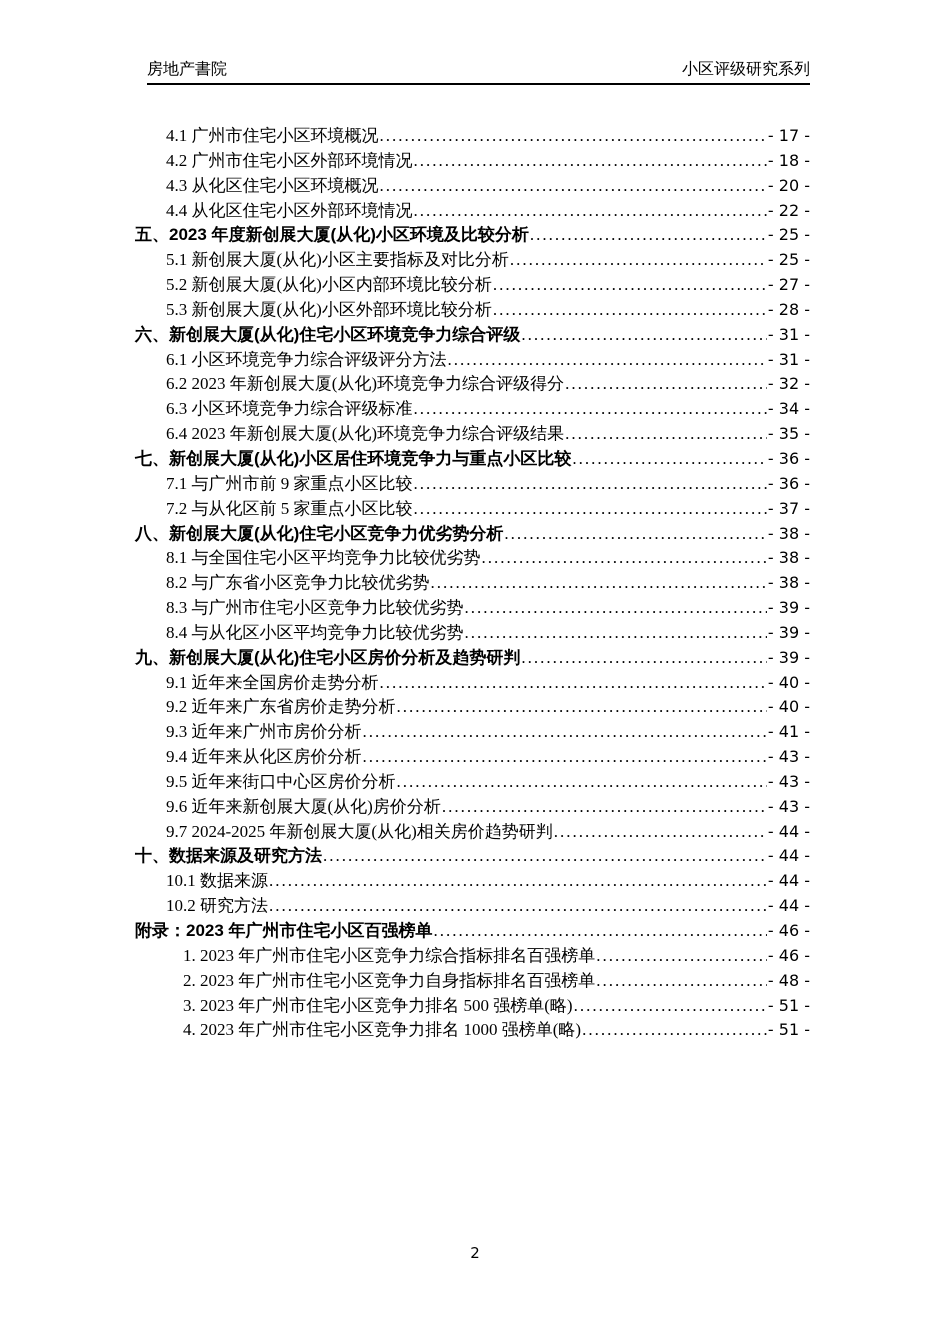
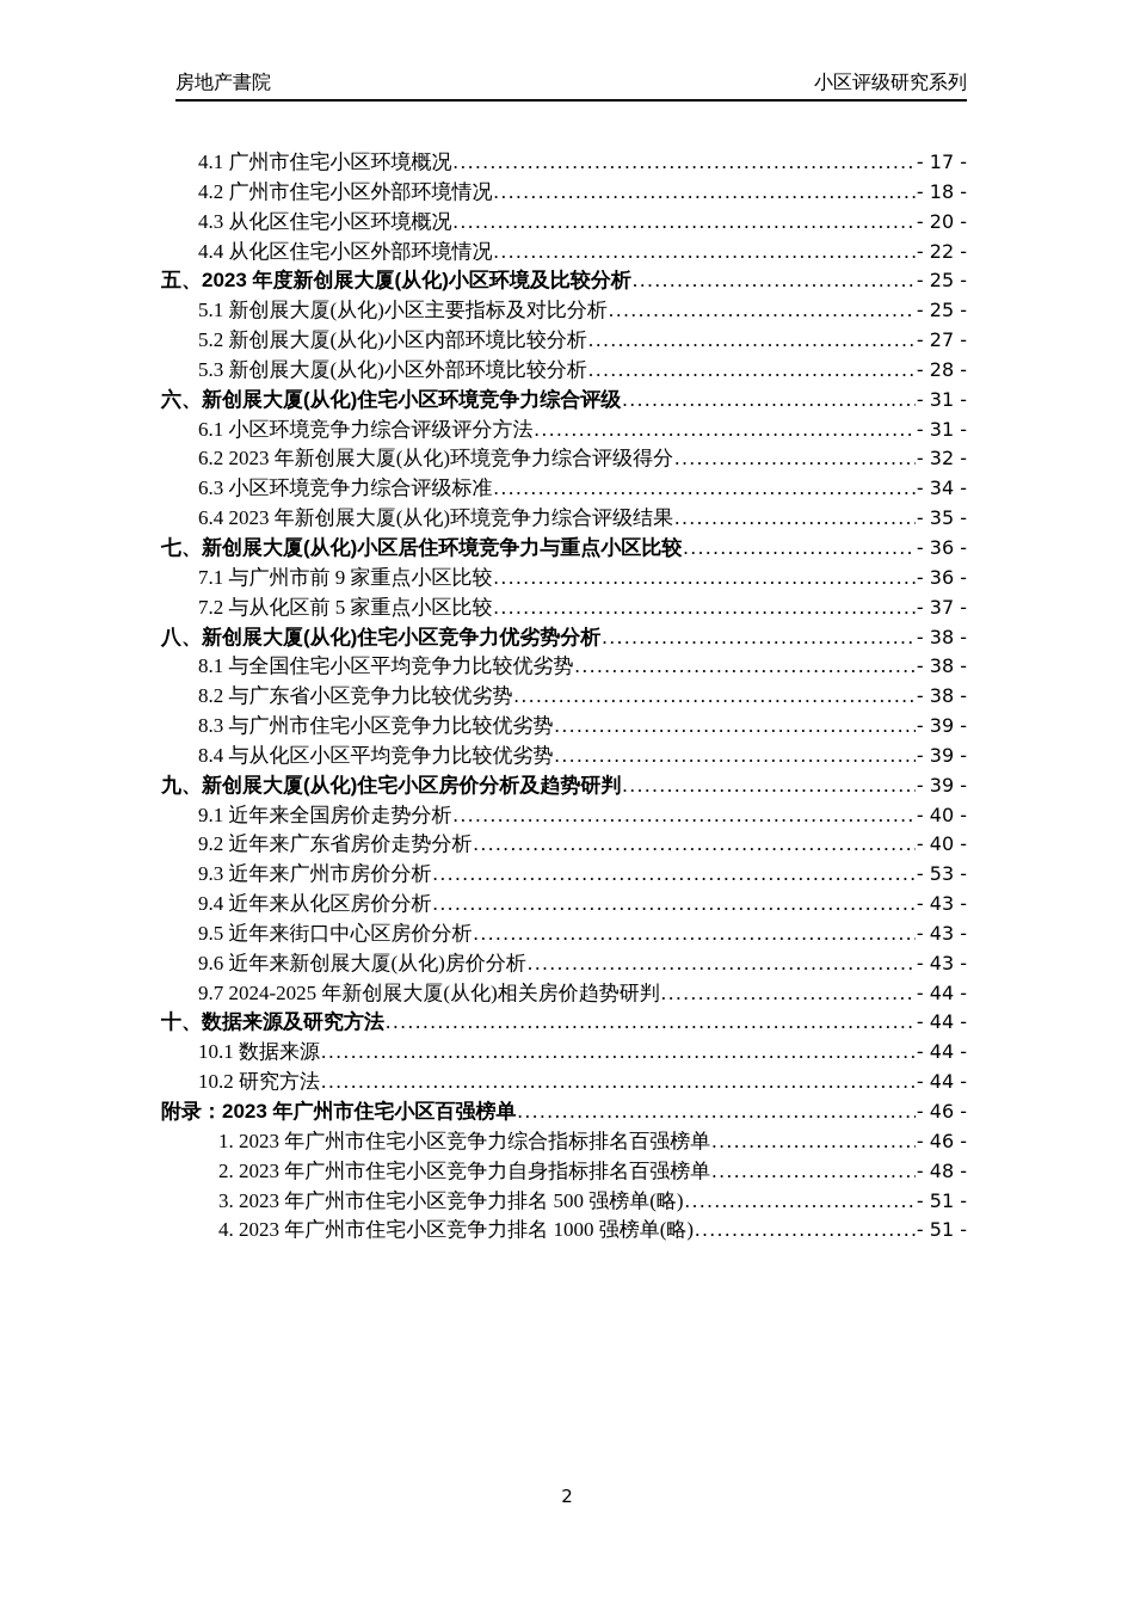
  房地产書院
  小区评级研究系列
  4.1 广州市住宅小区环境概况
  - 17 -
  4.2 广州市住宅小区外部环境情况
  - 18 -
  4.3 从化区住宅小区环境概况
  - 20 -
  4.4 从化区住宅小区外部环境情况
  - 22 -
  五、2023 年度新创展大厦(从化)小区环境及比较分析
  - 25 -
  5.1 新创展大厦(从化)小区主要指标及对比分析
  - 25 -
  5.2 新创展大厦(从化)小区内部环境比较分析
  - 27 -
  5.3 新创展大厦(从化)小区外部环境比较分析
  - 28 -
  六、新创展大厦(从化)住宅小区环境竞争力综合评级
  - 31 -
  6.1 小区环境竞争力综合评级评分方法
  - 31 -
  6.2 2023 年新创展大厦(从化)环境竞争力综合评级得分
  - 32 -
  6.3 小区环境竞争力综合评级标准
  - 34 -
  6.4 2023 年新创展大厦(从化)环境竞争力综合评级结果
  - 35 -
  七、新创展大厦(从化)小区居住环境竞争力与重点小区比较
  - 36 -
  7.1 与广州市前 9 家重点小区比较
  - 36 -
  7.2 与从化区前 5 家重点小区比较
  - 37 -
  八、新创展大厦(从化)住宅小区竞争力优劣势分析
  - 38 -
  8.1 与全国住宅小区平均竞争力比较优劣势
  - 38 -
  8.2 与广东省小区竞争力比较优劣势
  - 38 -
  8.3 与广州市住宅小区竞争力比较优劣势
  - 39 -
  8.4 与从化区小区平均竞争力比较优劣势
  - 39 -
  九、新创展大厦(从化)住宅小区房价分析及趋势研判
  - 39 -
  9.1 近年来全国房价走势分析
  - 40 -
  9.2 近年来广东省房价走势分析
  - 40 -
  9.3 近年来广州市房价分析
- - 41 -
+ - 53 -
  9.4 近年来从化区房价分析
  - 43 -
  9.5 近年来街口中心区房价分析
  - 43 -
  9.6 近年来新创展大厦(从化)房价分析
  - 43 -
  9.7 2024-2025 年新创展大厦(从化)相关房价趋势研判
  - 44 -
  十、数据来源及研究方法
  - 44 -
  10.1 数据来源
  - 44 -
  10.2 研究方法
  - 44 -
  附录：2023 年广州市住宅小区百强榜单
  - 46 -
  1. 2023 年广州市住宅小区竞争力综合指标排名百强榜单
  - 46 -
  2. 2023 年广州市住宅小区竞争力自身指标排名百强榜单
  - 48 -
  3. 2023 年广州市住宅小区竞争力排名 500 强榜单(略)
  - 51 -
  4. 2023 年广州市住宅小区竞争力排名 1000 强榜单(略)
  - 51 -
  2
